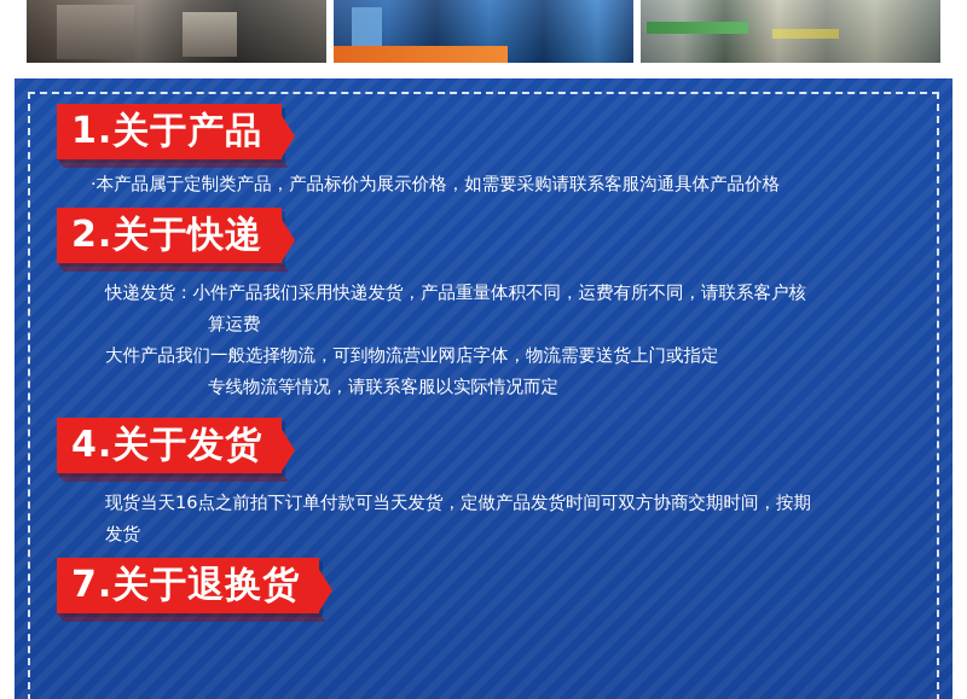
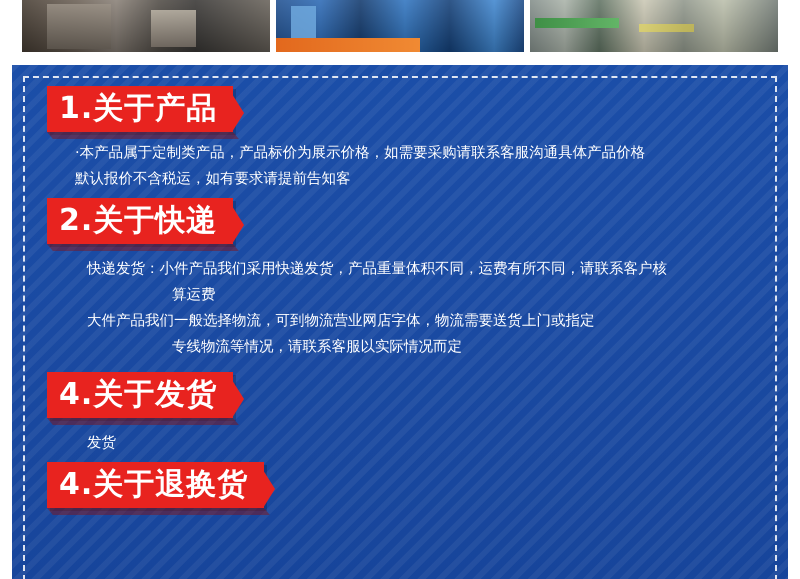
  1.关于产品
  ·本产品属于定制类产品，产品标价为展示价格，如需要采购请联系客服沟通具体产品价格
+ 默认报价不含税运，如有要求请提前告知客
  2.关于快递
  快递发货：
  小件产品我们采用快递发货，产品重量体积不同，运费有所不同，请联系客户核
  算运费
  大件产品我们一般选择物流，可到物流营业网店字体，物流需要送货上门或指定
  专线物流等情况，请联系客服以实际情况而定
  4.关于发货
- 现货当天16点之前拍下订单付款可当天发货，定做产品发货时间可双方协商交期时间，按期
  发货
- 7.关于退换货
+ 4.关于退换货
